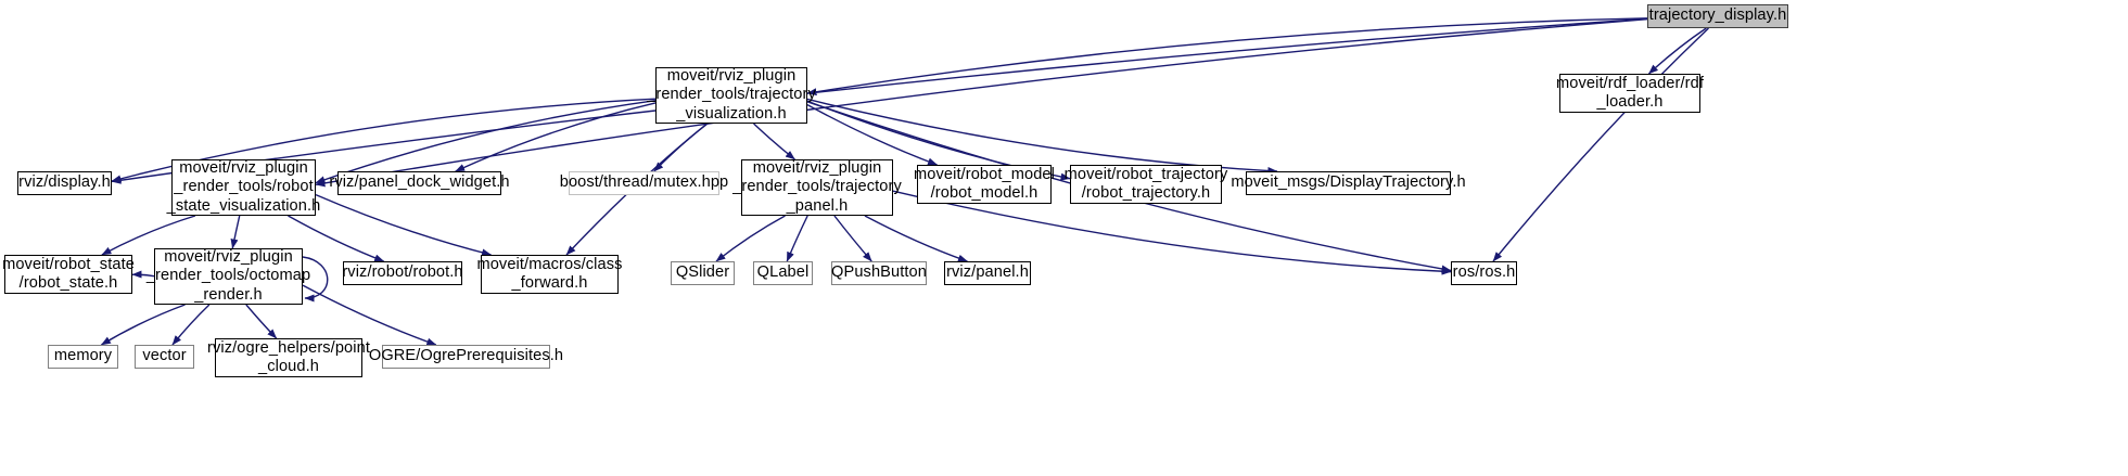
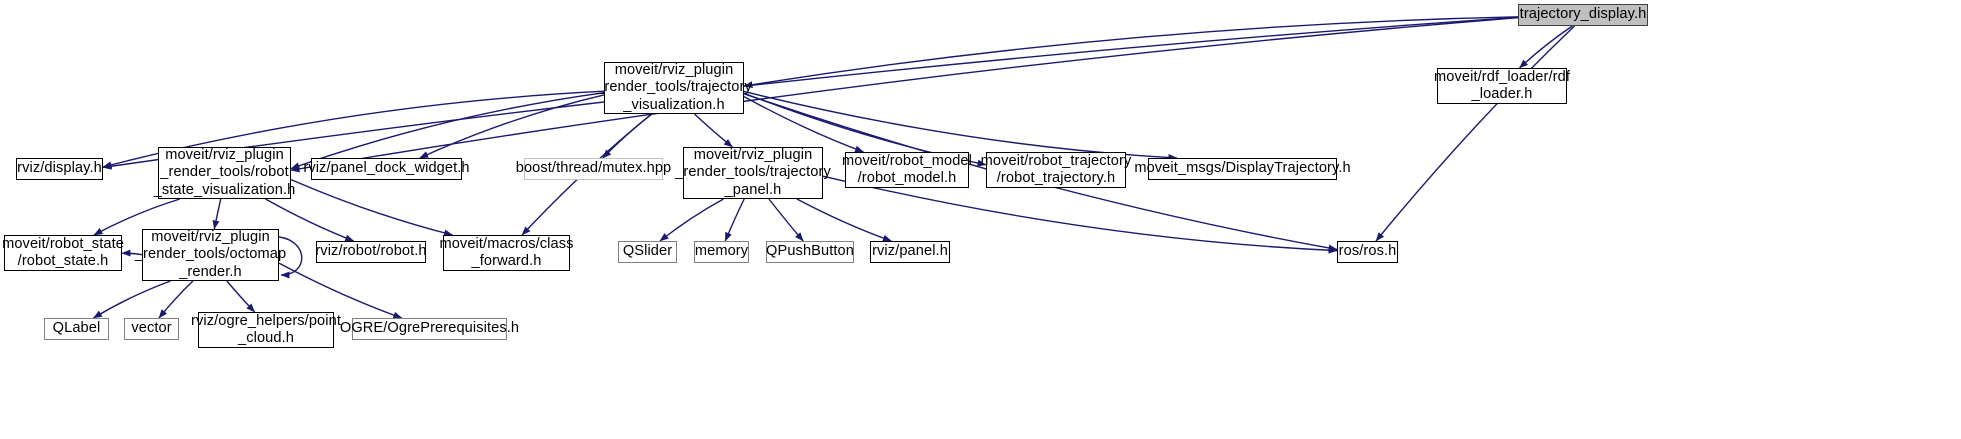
  trajectory_display.h
  moveit/rviz_plugin
  _render_tools/trajectory
  _visualization.h
  moveit/rdf_loader/rdf
  _loader.h
  rviz/display.h
  moveit/rviz_plugin
  _render_tools/robot
  _state_visualization.h
  rviz/panel_dock_widget.h
  boost/thread/mutex.hpp
  moveit/rviz_plugin
  _render_tools/trajectory
  _panel.h
  moveit/robot_model
  /robot_model.h
  moveit/robot_trajectory
  /robot_trajectory.h
  moveit_msgs/DisplayTrajectory.h
  moveit/robot_state
  /robot_state.h
  moveit/rviz_plugin
  _render_tools/octomap
  _render.h
  rviz/robot/robot.h
  moveit/macros/class
  _forward.h
  QSlider
- QLabel
+ memory
  QPushButton
  rviz/panel.h
  ros/ros.h
- memory
+ QLabel
  vector
  rviz/ogre_helpers/point
  _cloud.h
  OGRE/OgrePrerequisites.h
